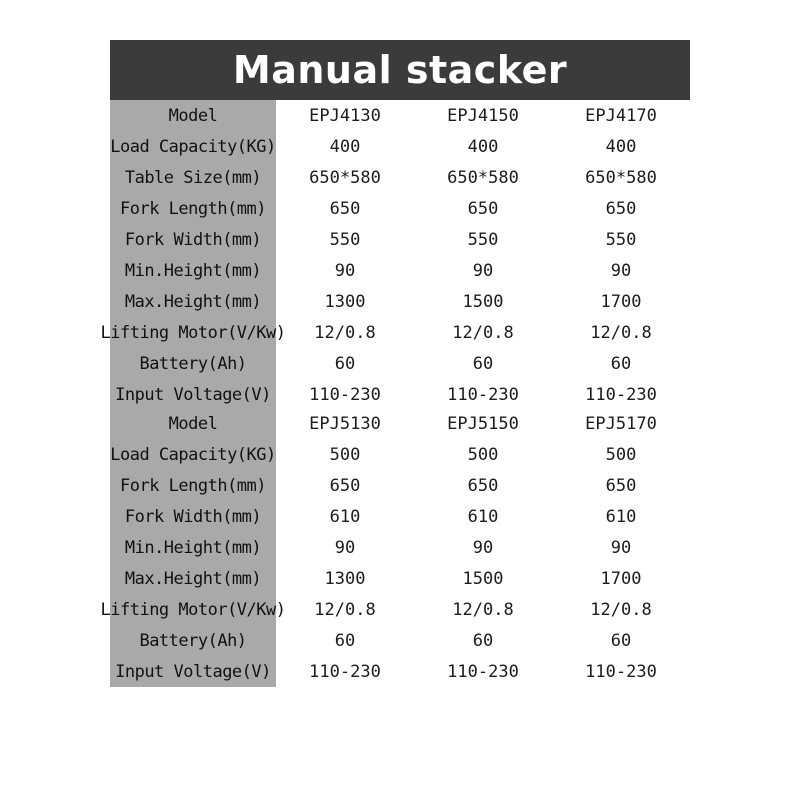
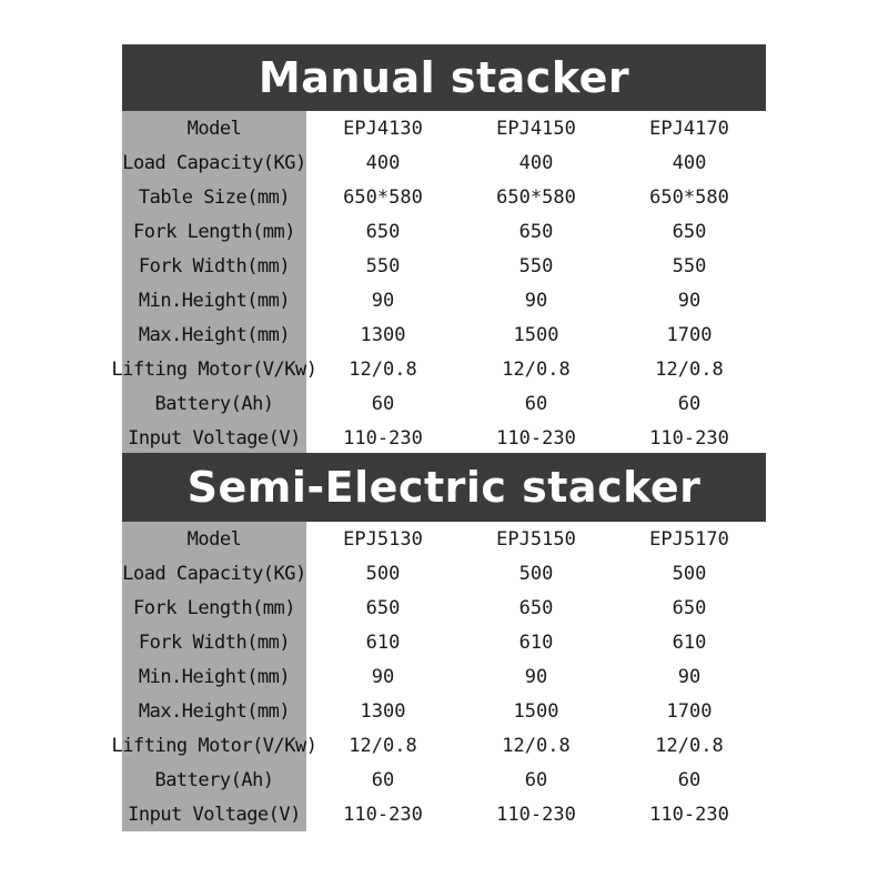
  Manual stacker
  Model	EPJ4130	EPJ4150	EPJ4170
  Load Capacity(KG)	400	400	400
  Table Size(mm)	650*580	650*580	650*580
  Fork Length(mm)	650	650	650
  Fork Width(mm)	550	550	550
  Min.Height(mm)	90	90	90
  Max.Height(mm)	1300	1500	1700
  Lifting Motor(V/Kw)	12/0.8	12/0.8	12/0.8
  Battery(Ah)	60	60	60
  Input Voltage(V)	110-230	110-230	110-230
+ Semi-Electric stacker
  Model	EPJ5130	EPJ5150	EPJ5170
  Load Capacity(KG)	500	500	500
  Fork Length(mm)	650	650	650
  Fork Width(mm)	610	610	610
  Min.Height(mm)	90	90	90
  Max.Height(mm)	1300	1500	1700
  Lifting Motor(V/Kw)	12/0.8	12/0.8	12/0.8
  Battery(Ah)	60	60	60
  Input Voltage(V)	110-230	110-230	110-230
